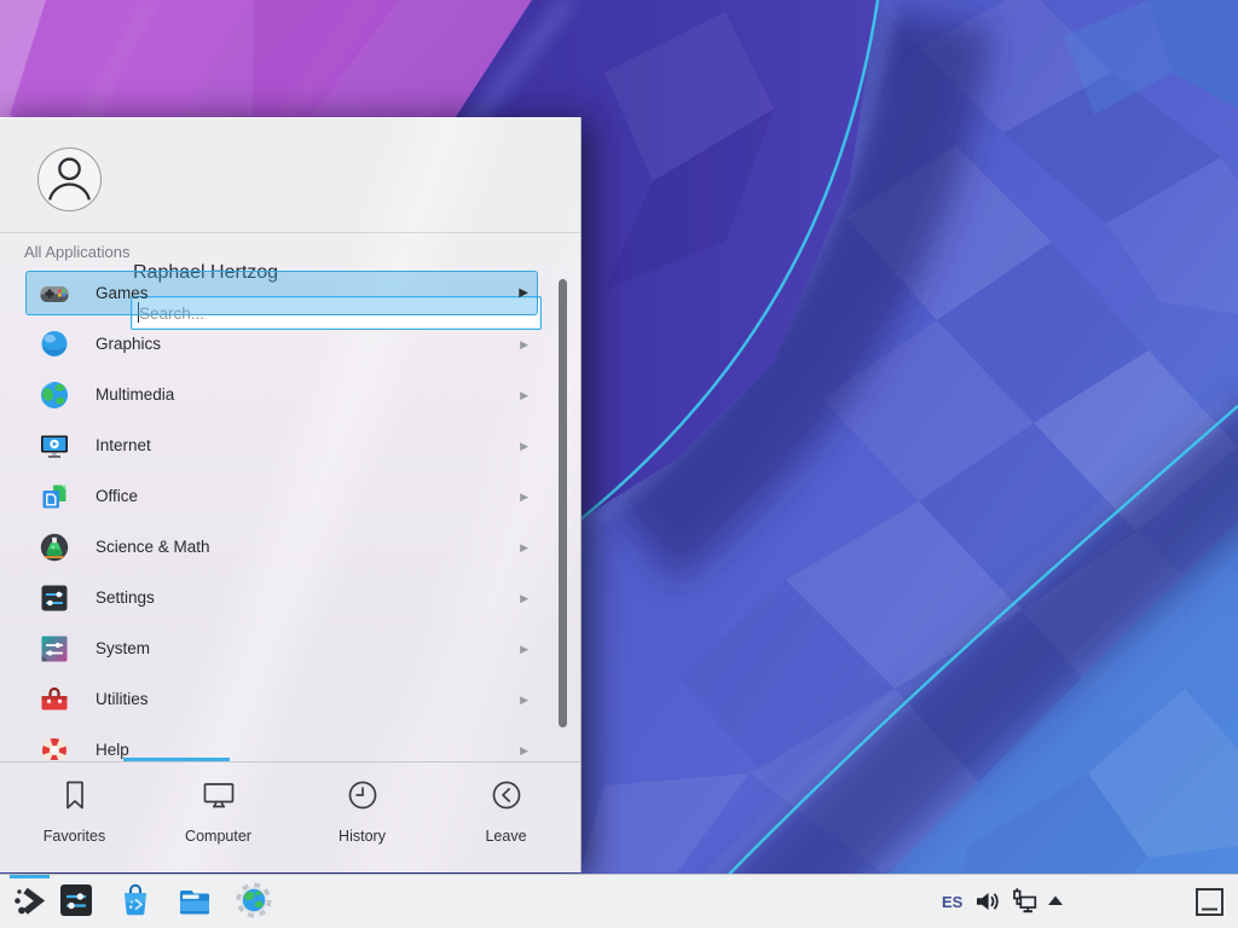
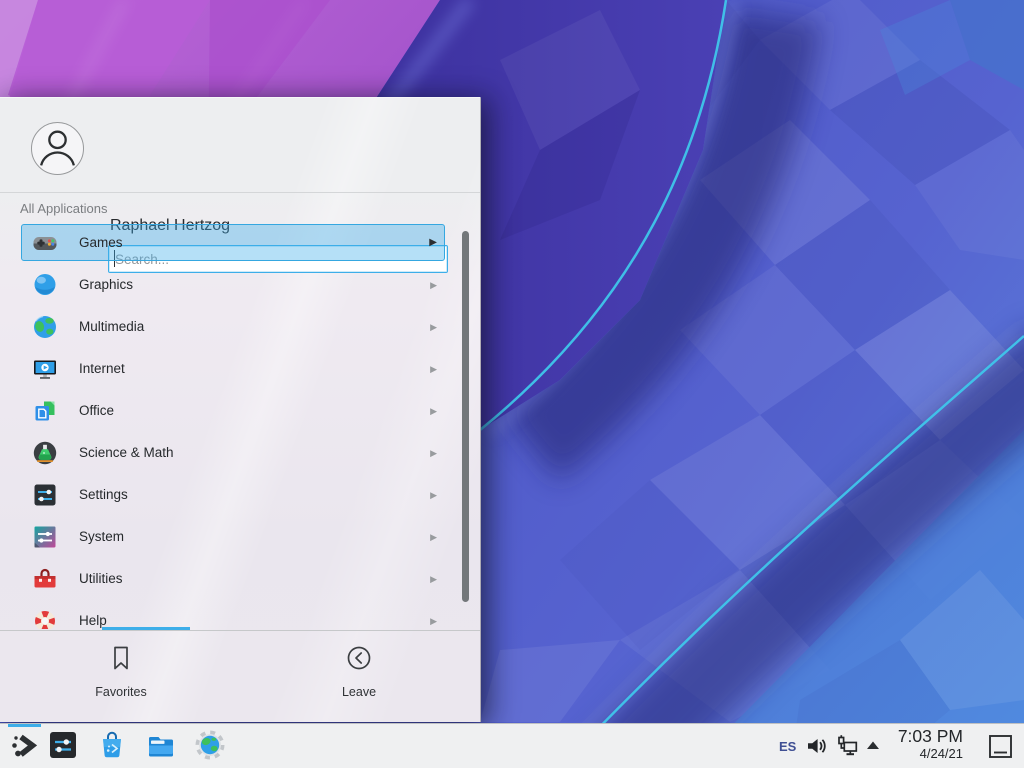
  Raphael Hertzog
  Search...
  All Applications
  Games
  ▶
  Graphics
  ▶
  Multimedia
  ▶
  Internet
  ▶
  Office
  ▶
  Science & Math
  ▶
  Settings
  ▶
  System
  ▶
  Utilities
  ▶
  Help
  ▶
  Favorites
- Computer
- History
  Leave
  ES
+ 7:03 PM
+ 4/24/21
